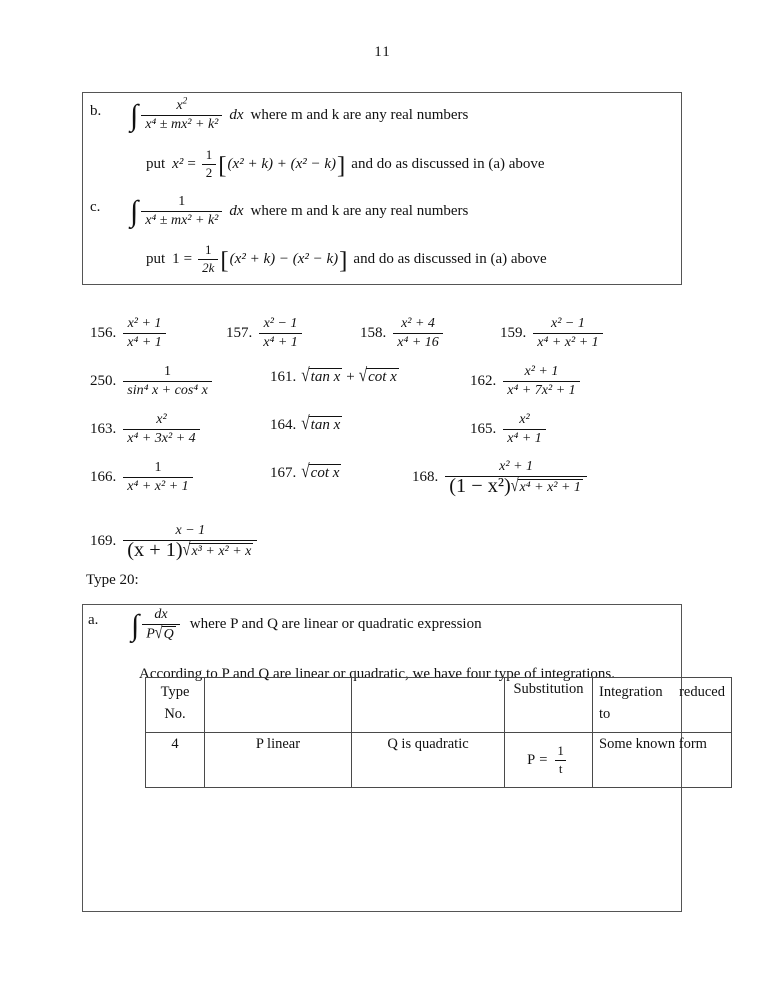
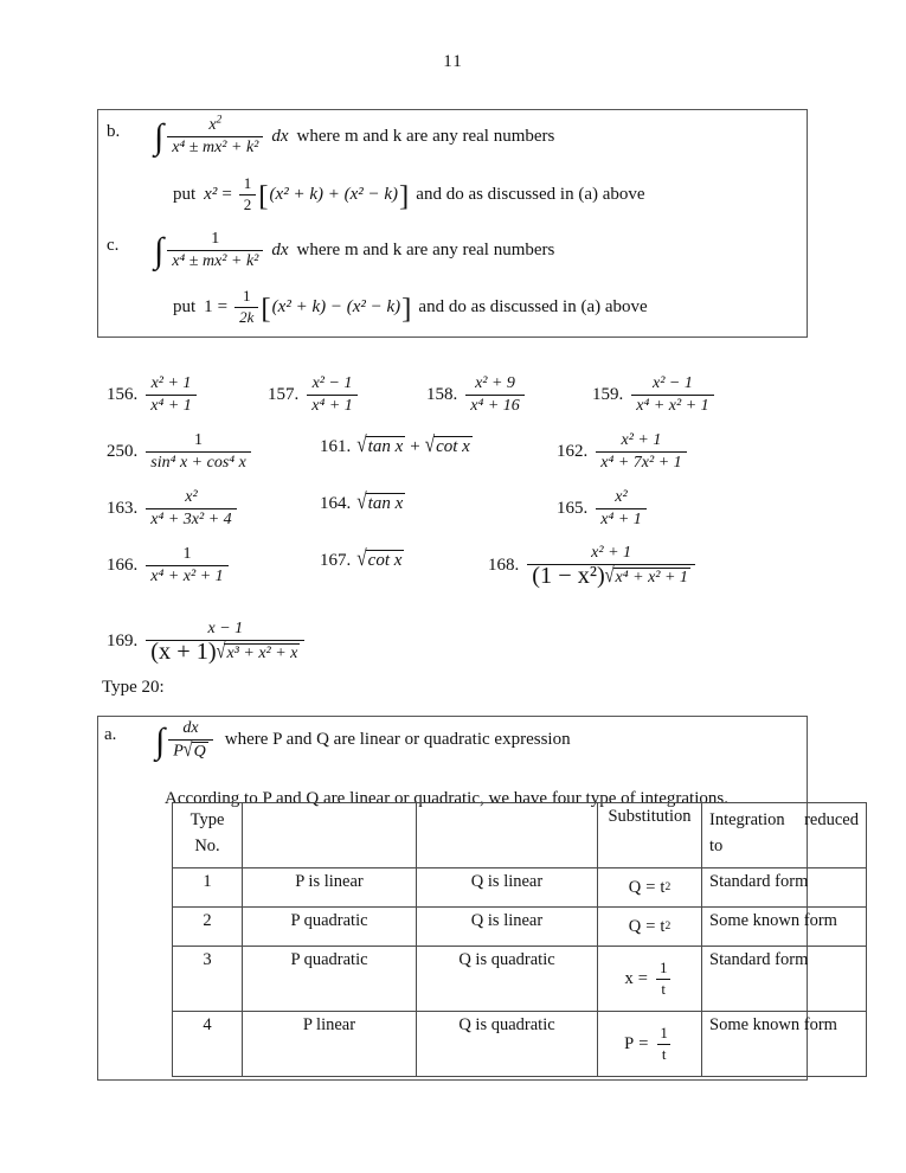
  11
  b.
  ∫
  x2
  x⁴ ± mx² + k²
  dx
  where m and k are any real numbers
  put
  x²
  =
  1
  2
  [
  (x² + k) + (x² − k)
  ]
  and do as discussed in (a) above
  c.
  ∫
  1
  x⁴ ± mx² + k²
  dx
  where m and k are any real numbers
  put
  1
  =
  1
  2k
  [
  (x² + k) − (x² − k)
  ]
  and do as discussed in (a) above
  156.
  x² + 1
  x⁴ + 1
  157.
  x² − 1
  x⁴ + 1
  158.
- x² + 4
+ x² + 9
  x⁴ + 16
  159.
  x² − 1
  x⁴ + x² + 1
  250.
  1
  sin⁴ x + cos⁴ x
  161.
  √
  tan x
  +
  √
  cot x
  162.
  x² + 1
  x⁴ + 7x² + 1
  163.
  x²
  x⁴ + 3x² + 4
  164.
  √
  tan x
  165.
  x²
  x⁴ + 1
  166.
  1
  x⁴ + x² + 1
  167.
  √
  cot x
  168.
  x² + 1
  (1 − x²)
  √
  x⁴ + x² + 1
  169.
  x − 1
  (x + 1)
  √
  x³ + x² + x
  Type 20:
  a.
  ∫
  dx
  P
  √
  Q
  where P and Q are linear or quadratic expression
  According to P and Q are linear or quadratic, we have four type of integrations.
  Type No.			Substitution	Integration reduced to
+ 1	P is linear	Q is linear	Q = t2	Standard form
+ 2	P quadratic	Q is linear	Q = t2	Some known form
+ 3	P quadratic	Q is quadratic	x = 1 t	Standard form
  4	P linear	Q is quadratic	P = 1 t	Some known form
